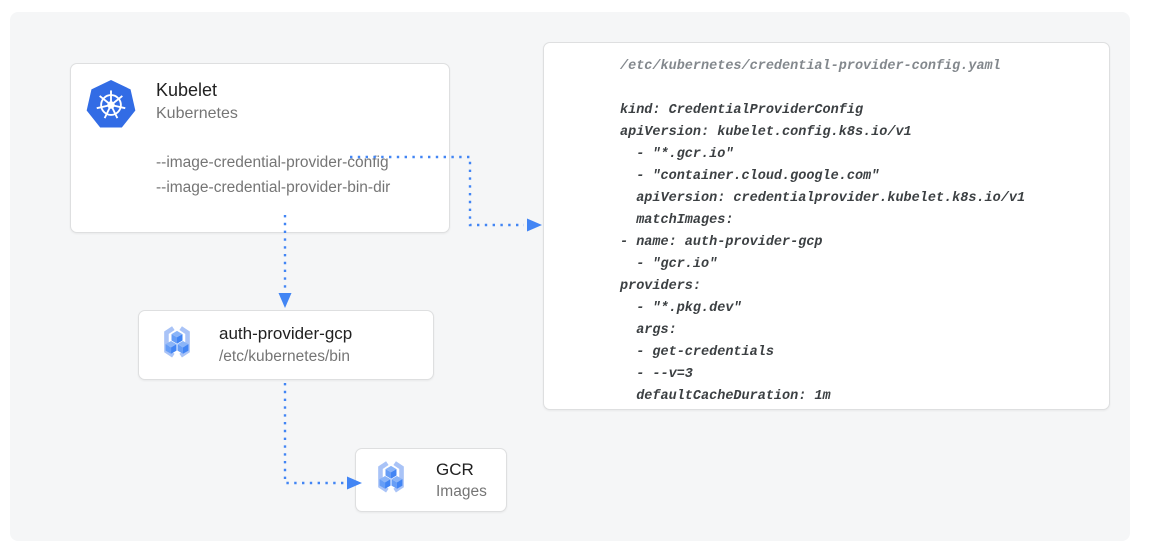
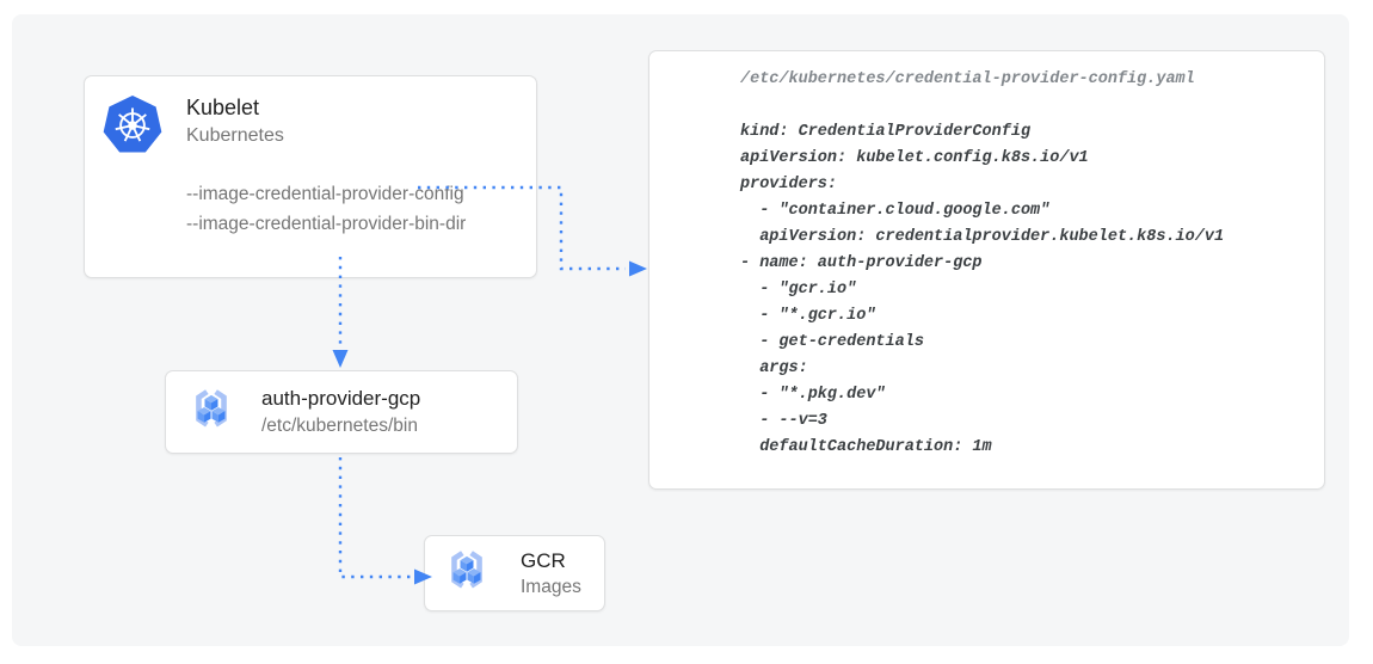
  Kubelet
  Kubernetes
  --image-credential-provider-config
  --image-credential-provider-bin-dir
  auth-provider-gcp
  /etc/kubernetes/bin
  GCR
  Images
  /etc/kubernetes/credential-provider-config.yaml
  kind: CredentialProviderConfig
  apiVersion: kubelet.config.k8s.io/v1
- - "*.gcr.io"
+ providers:
  - "container.cloud.google.com"
  apiVersion: credentialprovider.kubelet.k8s.io/v1
- matchImages:
  - name: auth-provider-gcp
  - "gcr.io"
- providers:
+ - "*.gcr.io"
- - "*.pkg.dev"
+ - get-credentials
  args:
- - get-credentials
+ - "*.pkg.dev"
  - --v=3
  defaultCacheDuration: 1m
